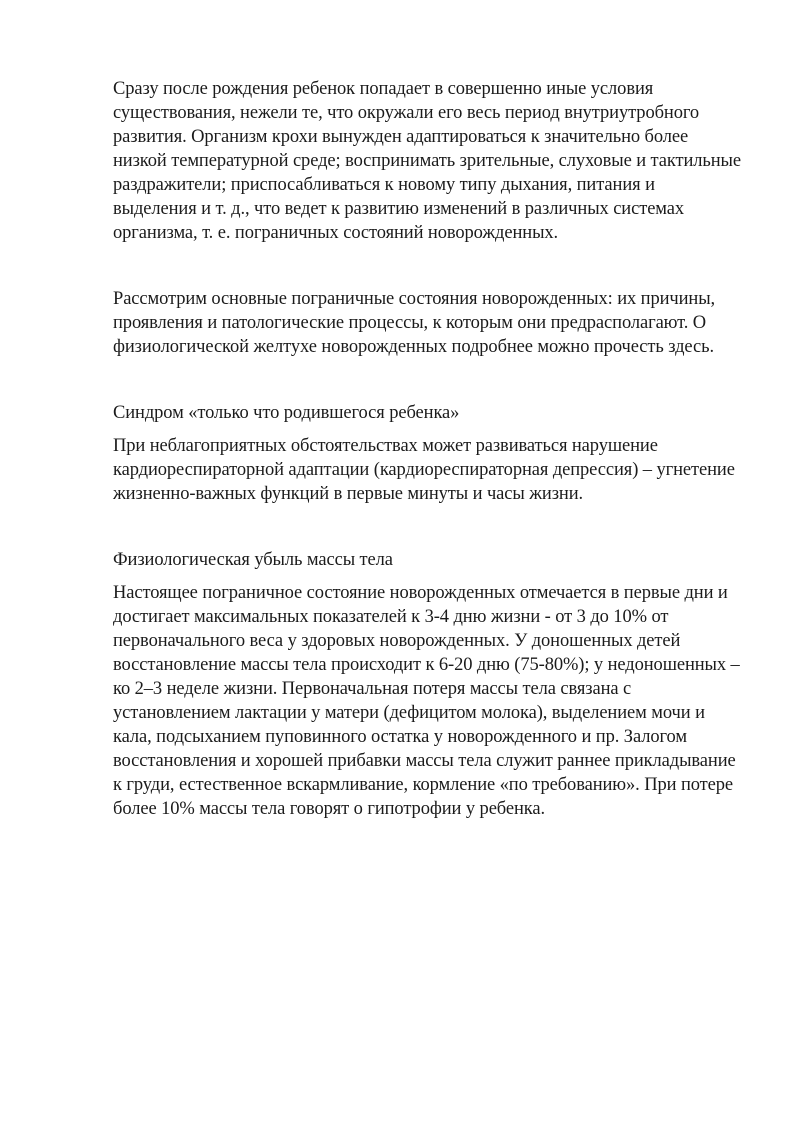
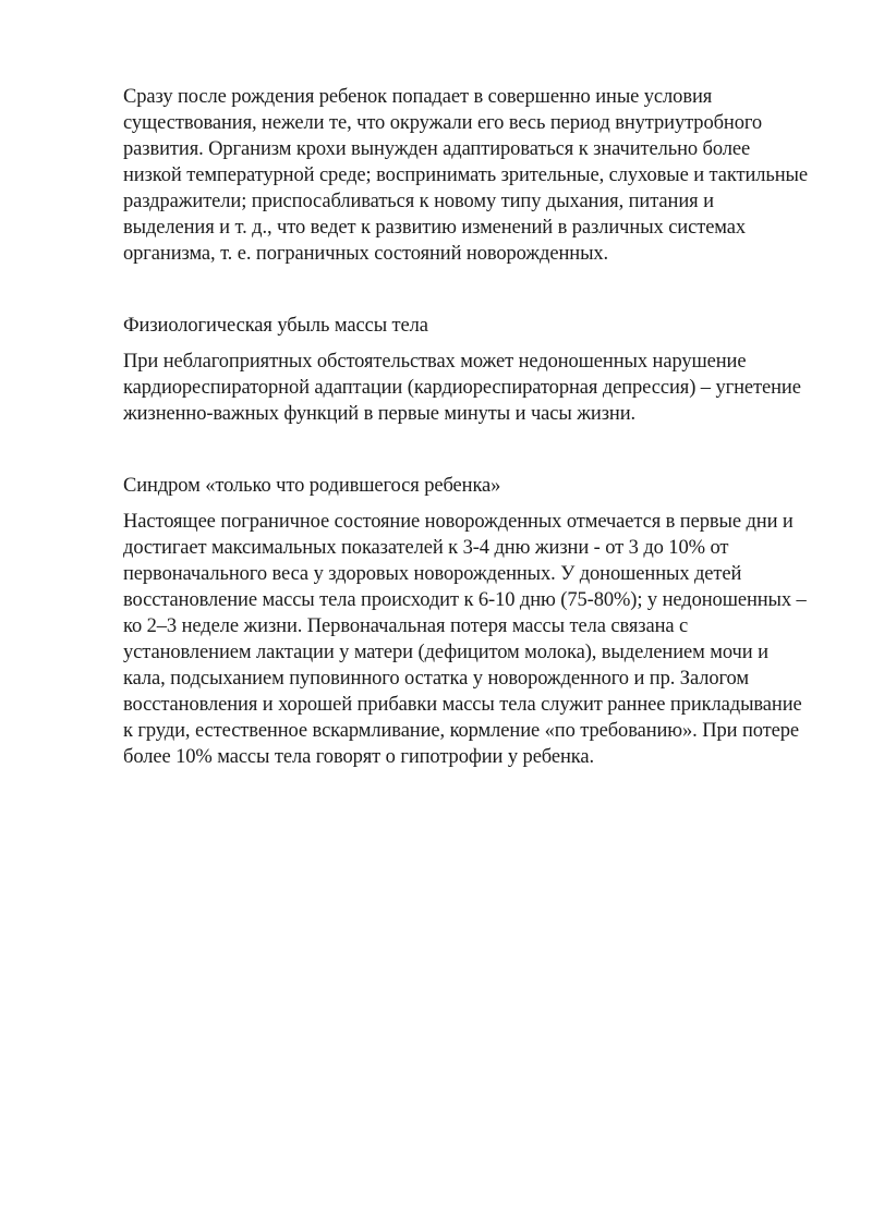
  Сразу после рождения ребенок попадает в совершенно иные условия существования, нежели те, что окружали его весь период внутриутробного развития. Организм крохи вынужден адаптироваться к значительно более низкой температурной среде; воспринимать зрительные, слуховые и тактильные раздражители; приспосабливаться к новому типу дыхания, питания и выделения и т. д., что ведет к развитию изменений в различных системах организма, т. е. пограничных состояний новорожденных.
- Рассмотрим основные пограничные состояния новорожденных: их причины, проявления и патологические процессы, к которым они предрасполагают. О физиологической желтухе новорожденных подробнее можно прочесть здесь.
- Синдром «только что родившегося ребенка»
+ Физиологическая убыль массы тела
- При неблагоприятных обстоятельствах может развиваться нарушение кардиореспираторной адаптации (кардиореспираторная депрессия) – угнетение жизненно-важных функций в первые минуты и часы жизни.
+ При неблагоприятных обстоятельствах может недоношенных нарушение кардиореспираторной адаптации (кардиореспираторная депрессия) – угнетение жизненно-важных функций в первые минуты и часы жизни.
- Физиологическая убыль массы тела
+ Синдром «только что родившегося ребенка»
- Настоящее пограничное состояние новорожденных отмечается в первые дни и достигает максимальных показателей к 3-4 дню жизни - от 3 до 10% от первоначального веса у здоровых новорожденных. У доношенных детей восстановление массы тела происходит к 6-20 дню (75-80%); у недоношенных – ко 2–3 неделе жизни. Первоначальная потеря массы тела связана с установлением лактации у матери (дефицитом молока), выделением мочи и кала, подсыханием пуповинного остатка у новорожденного и пр. Залогом восстановления и хорошей прибавки массы тела служит раннее прикладывание к груди, естественное вскармливание, кормление «по требованию». При потере более 10% массы тела говорят о гипотрофии у ребенка.
+ Настоящее пограничное состояние новорожденных отмечается в первые дни и достигает максимальных показателей к 3-4 дню жизни - от 3 до 10% от первоначального веса у здоровых новорожденных. У доношенных детей восстановление массы тела происходит к 6-10 дню (75-80%); у недоношенных – ко 2–3 неделе жизни. Первоначальная потеря массы тела связана с установлением лактации у матери (дефицитом молока), выделением мочи и кала, подсыханием пуповинного остатка у новорожденного и пр. Залогом восстановления и хорошей прибавки массы тела служит раннее прикладывание к груди, естественное вскармливание, кормление «по требованию». При потере более 10% массы тела говорят о гипотрофии у ребенка.
